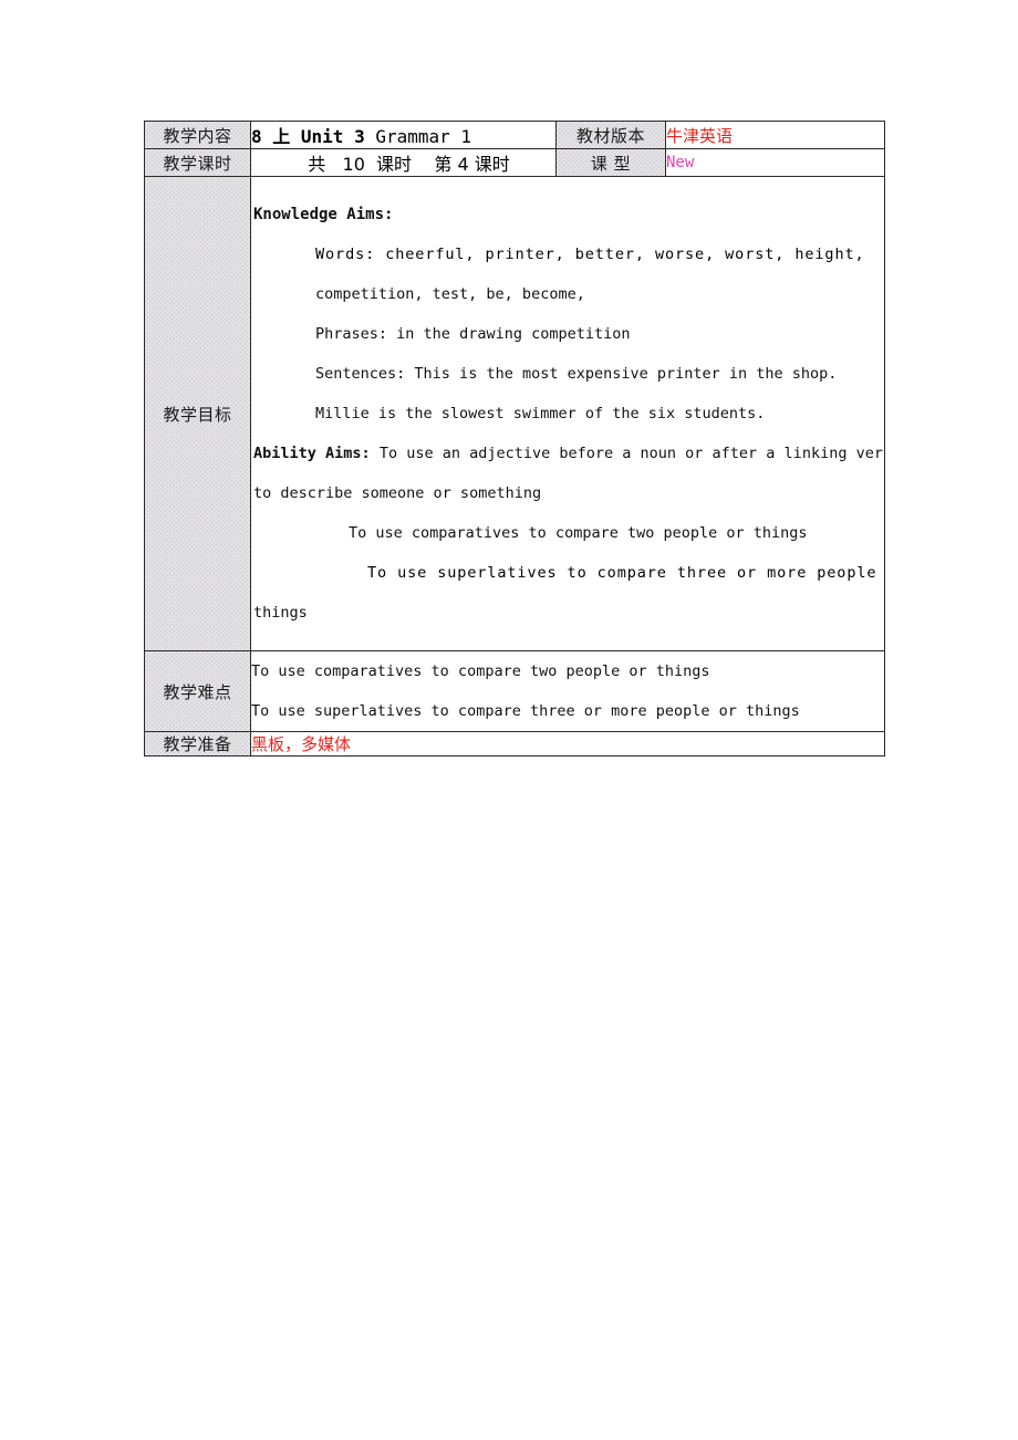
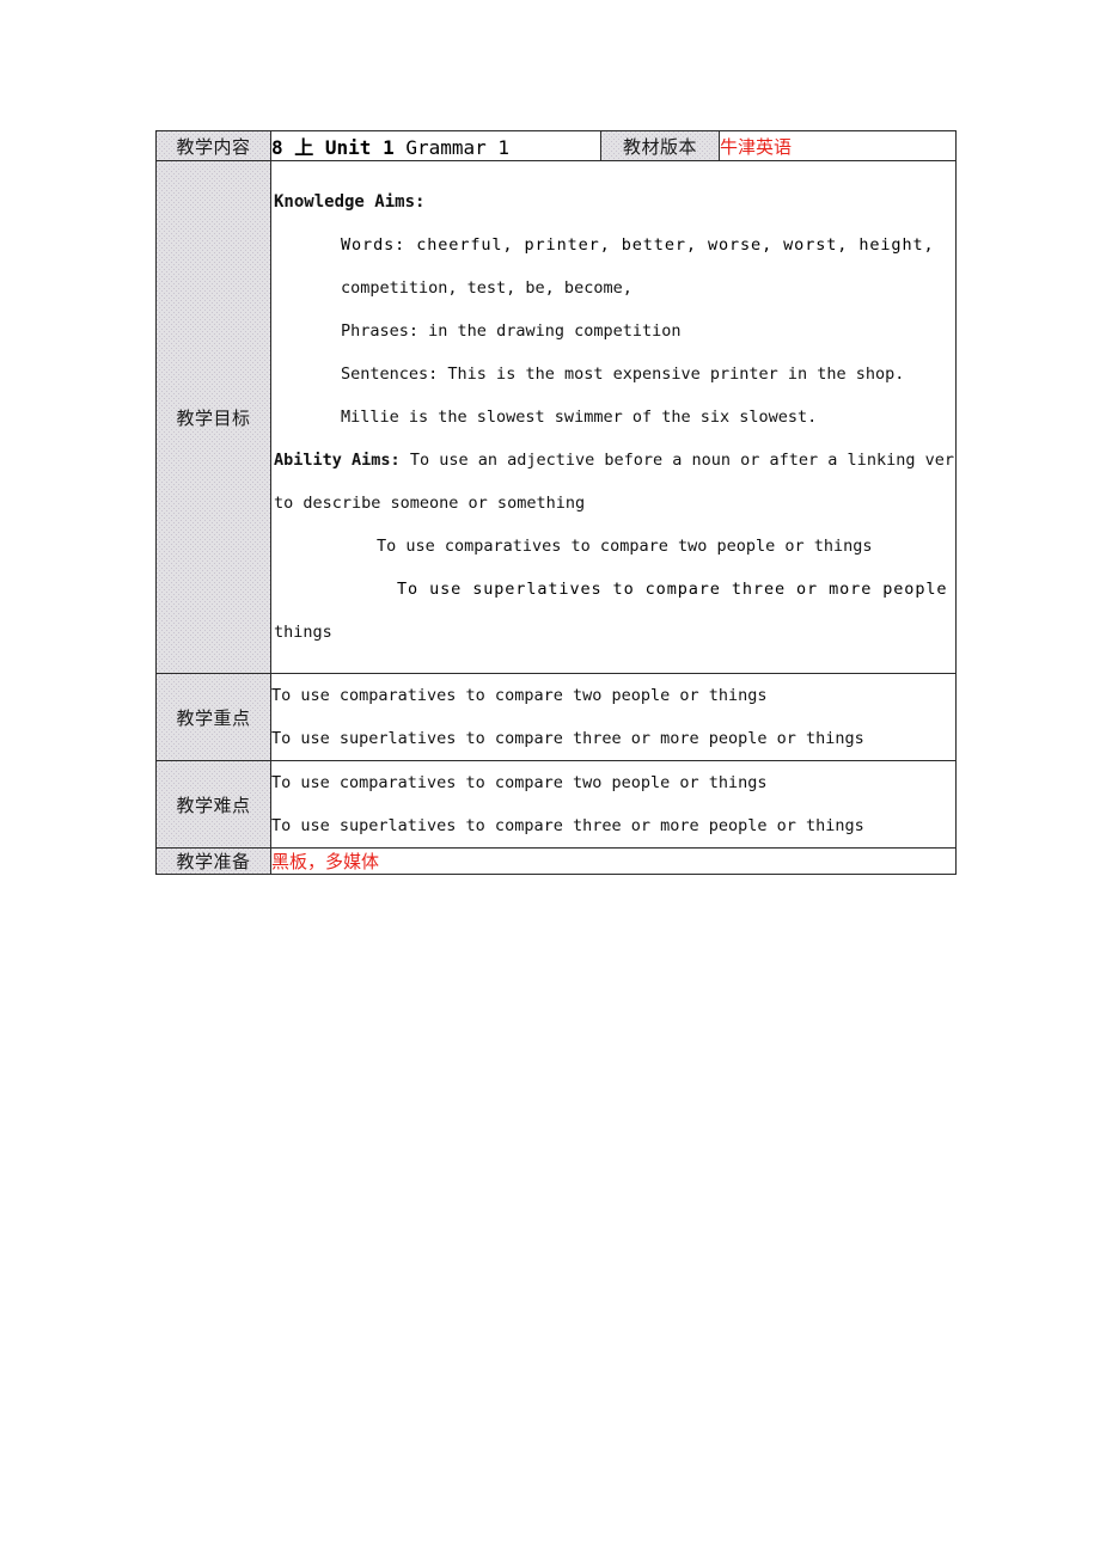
- 教学内容	8 上 Unit 3 Grammar 1	教材版本	牛津英语
+ 教学内容	8 上 Unit 1 Grammar 1	教材版本	牛津英语
- 教学课时	共 10 课时 第 4 课时	课 型	New
- 教学目标	Knowledge Aims: Words: cheerful, printer, better, worse, worst, height, competition, test, be, become, Phrases: in the drawing competition Sentences: This is the most expensive printer in the shop. Millie is the slowest swimmer of the six students. Ability Aims: To use an adjective before a noun or after a linking ver to describe someone or something To use comparatives to compare two people or things To use superlatives to compare three or more people things
+ 教学目标	Knowledge Aims: Words: cheerful, printer, better, worse, worst, height, competition, test, be, become, Phrases: in the drawing competition Sentences: This is the most expensive printer in the shop. Millie is the slowest swimmer of the six slowest. Ability Aims: To use an adjective before a noun or after a linking ver to describe someone or something To use comparatives to compare two people or things To use superlatives to compare three or more people things
+ 教学重点	To use comparatives to compare two people or things To use superlatives to compare three or more people or things
  教学难点	To use comparatives to compare two people or things To use superlatives to compare three or more people or things
  教学准备	黑板，多媒体
